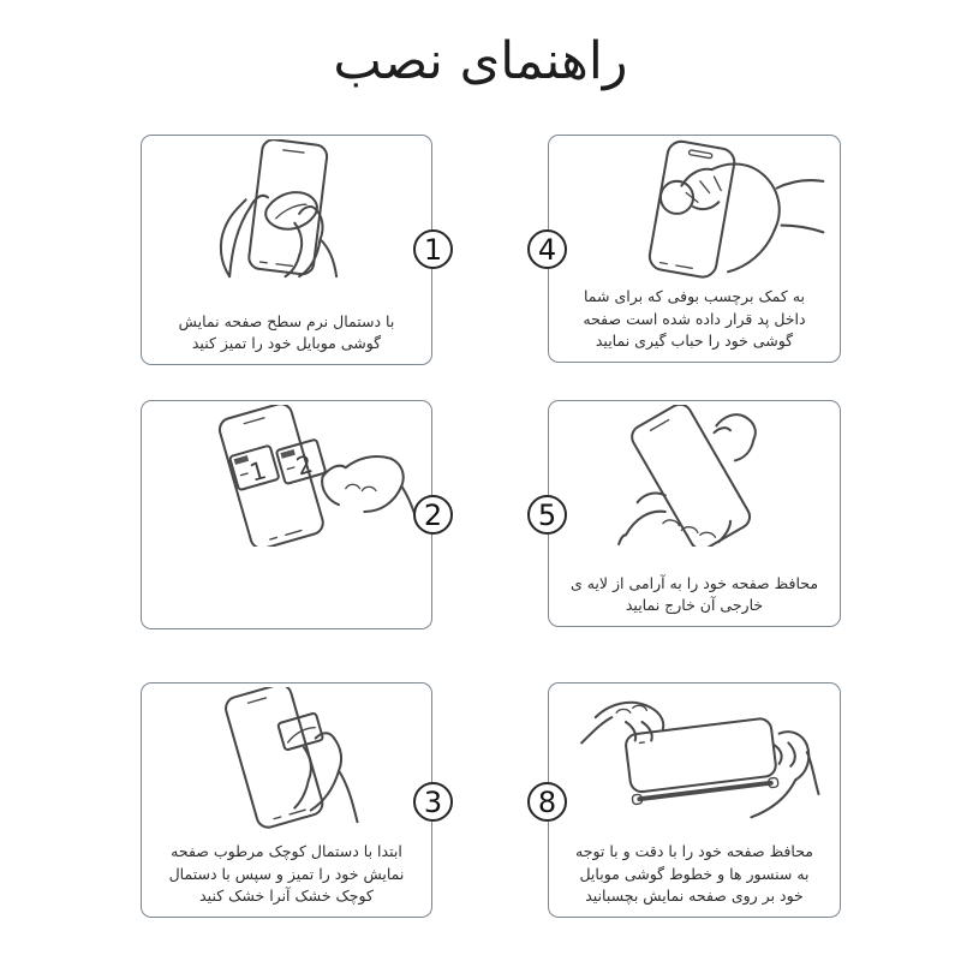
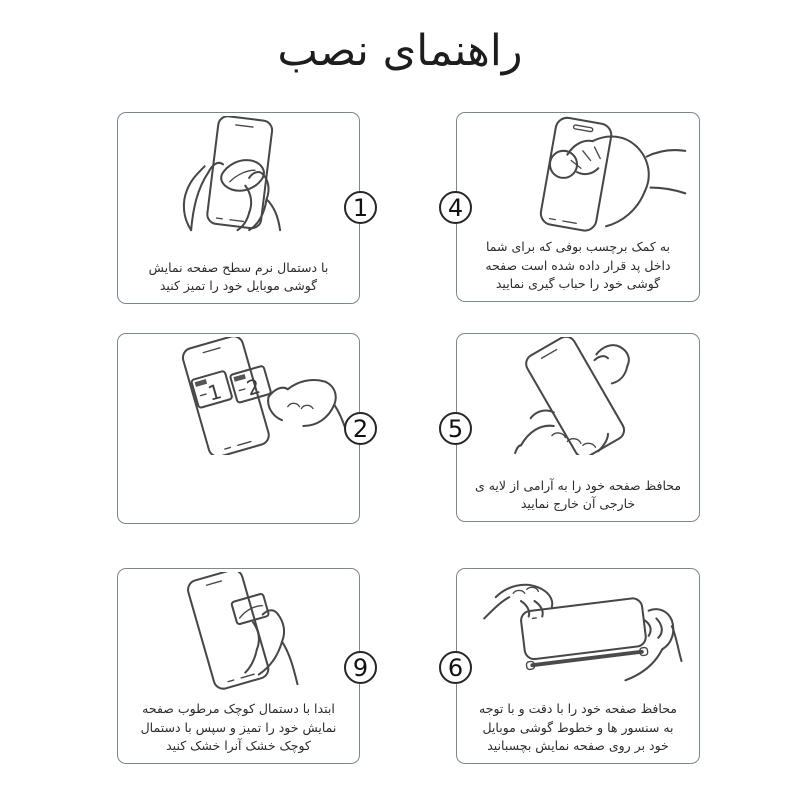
  راهنمای نصب
  1
  با دستمال نرم سطح صفحه نمایش
  گوشی موبایل خود را تمیز کنید
  4
  به کمک برچسب بوفی که برای شما
  داخل پد قرار داده شده است صفحه
  گوشی خود را حباب گیری نمایید
  2
  5
  محافظ صفحه خود را به آرامی از لایه ی
  خارجی آن خارج نمایید
- 3
+ 9
  ابتدا با دستمال کوچک مرطوب صفحه
  نمایش خود را تمیز و سپس با دستمال
  کوچک خشک آنرا خشک کنید
- 8
+ 6
  محافظ صفحه خود را با دقت و با توجه
  به سنسور ها و خطوط گوشی موبایل
  خود بر روی صفحه نمایش بچسبانید
